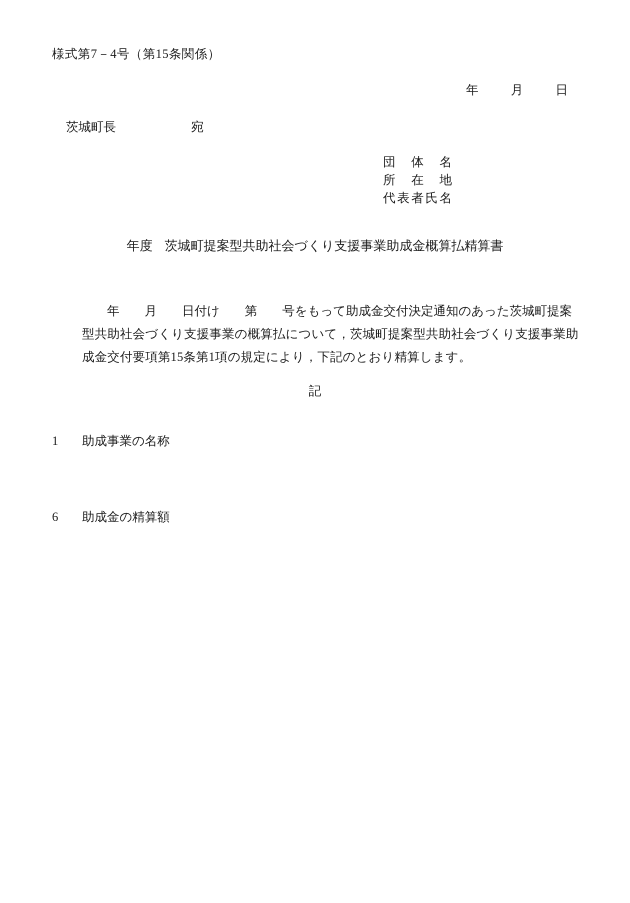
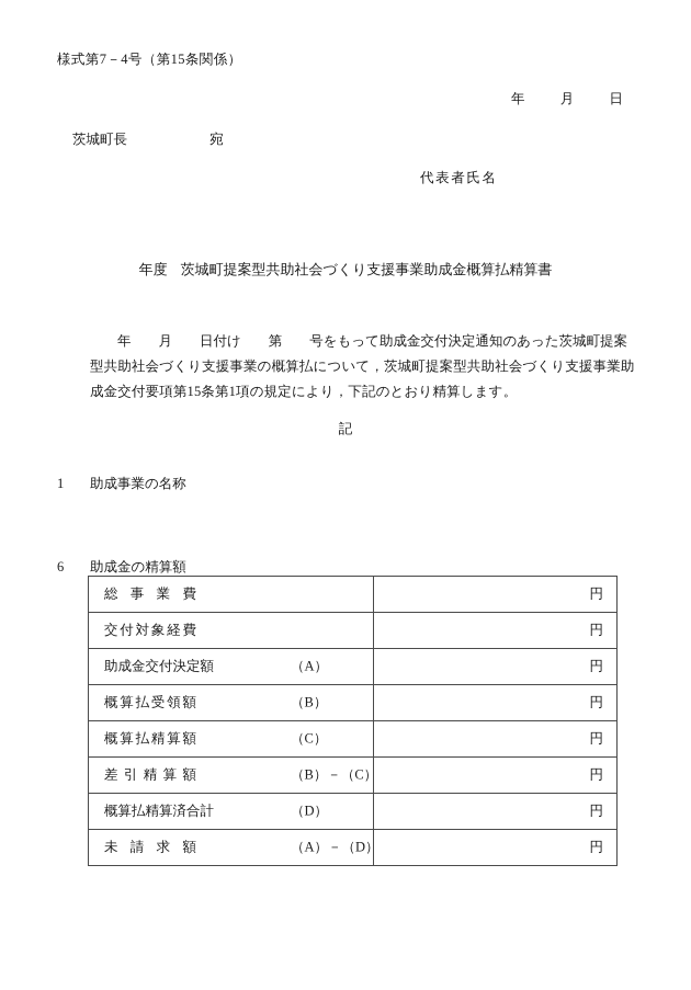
  様式第7－4号（第15条関係）
  年 月 日
  茨城町長 宛
- 団体名
- 所在地
  代表者氏名
  年度 茨城町提案型共助社会づくり支援事業助成金概算払精算書
  年 月 日付け 第 号をもって助成金交付決定通知のあった茨城町提案
  型共助社会づくり支援事業の概算払について，茨城町提案型共助社会づくり支援事業助
  成金交付要項第15条第1項の規定により，下記のとおり精算します。
  記
  1 助成事業の名称
  6 助成金の精算額
+ 総事業費	円
+ 交付対象経費	円
+ 助成金交付決定額 （A）	円
+ 概算払受領額 （B）	円
+ 概算払精算額 （C）	円
+ 差引精算額 （B）－（C）	円
+ 概算払精算済合計 （D）	円
+ 未請求額 （A）－（D）	円
